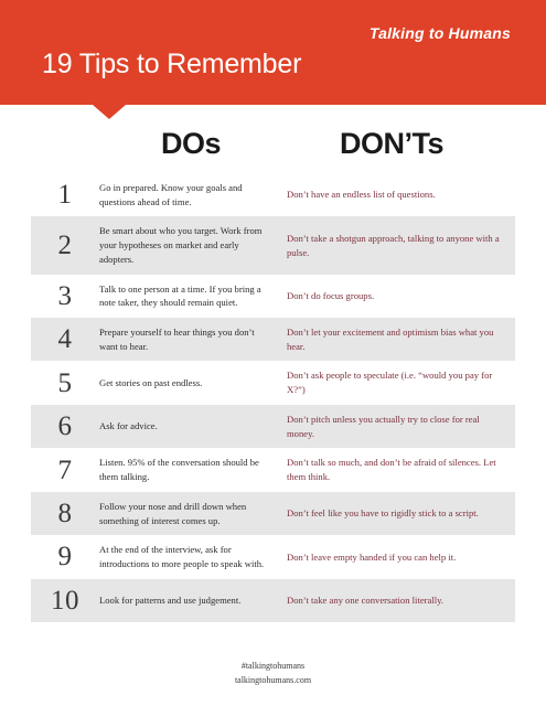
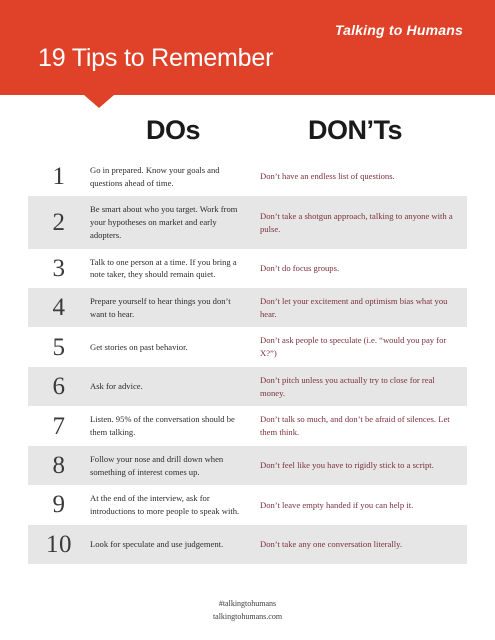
  Talking to Humans
  19 Tips to Remember
  DOs
  DON’Ts
  1
  Go in prepared. Know your goals and questions ahead of time.
  Don’t have an endless list of questions.
  2
  Be smart about who you target. Work from your hypotheses on market and early adopters.
  Don’t take a shotgun approach, talking to anyone with a pulse.
  3
  Talk to one person at a time. If you bring a note taker, they should remain quiet.
  Don’t do focus groups.
  4
  Prepare yourself to hear things you don’t want to hear.
  Don’t let your excitement and optimism bias what you hear.
  5
- Get stories on past endless.
+ Get stories on past behavior.
  Don’t ask people to speculate (i.e. “would you pay for X?”)
  6
  Ask for advice.
  Don’t pitch unless you actually try to close for real money.
  7
  Listen. 95% of the conversation should be them talking.
  Don’t talk so much, and don’t be afraid of silences. Let them think.
  8
  Follow your nose and drill down when something of interest comes up.
  Don’t feel like you have to rigidly stick to a script.
  9
  At the end of the interview, ask for introductions to more people to speak with.
  Don’t leave empty handed if you can help it.
  10
- Look for patterns and use judgement.
+ Look for speculate and use judgement.
  Don’t take any one conversation literally.
  #talkingtohumans
  talkingtohumans.com
